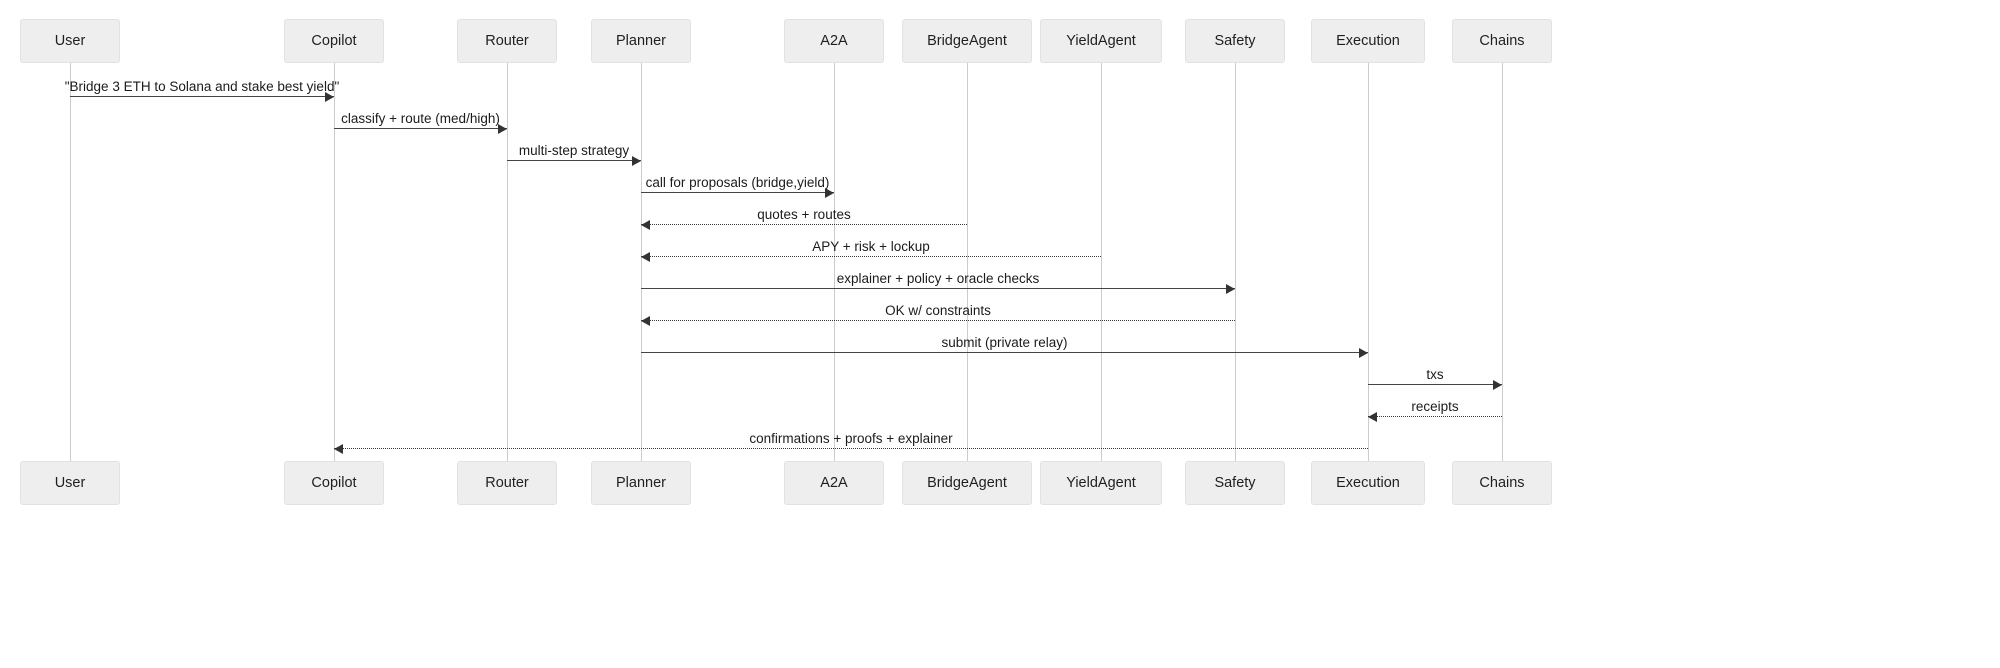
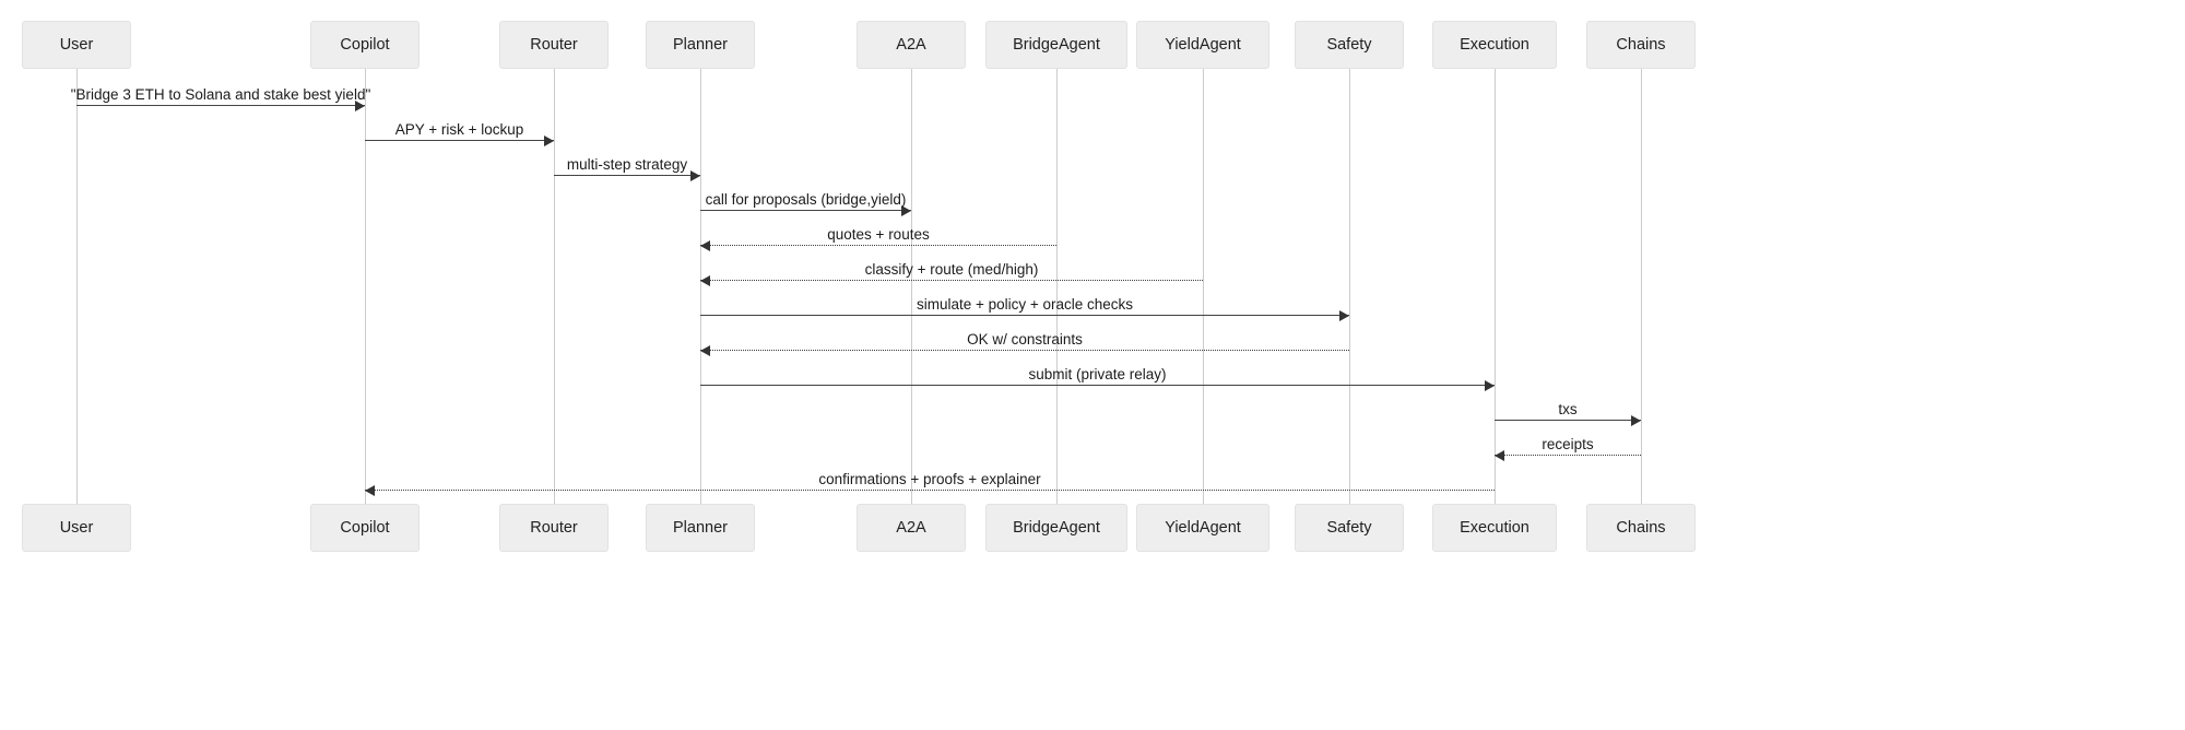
  "Bridge 3 ETH to Solana and stake best yield"
- classify + route (med/high)
+ APY + risk + lockup
  multi-step strategy
  call for proposals (bridge,yield)
  quotes + routes
- APY + risk + lockup
+ classify + route (med/high)
- explainer + policy + oracle checks
+ simulate + policy + oracle checks
  OK w/ constraints
  submit (private relay)
  txs
  receipts
  confirmations + proofs + explainer
  User
  Copilot
  Router
  Planner
  A2A
  BridgeAgent
  YieldAgent
  Safety
  Execution
  Chains
  User
  Copilot
  Router
  Planner
  A2A
  BridgeAgent
  YieldAgent
  Safety
  Execution
  Chains
